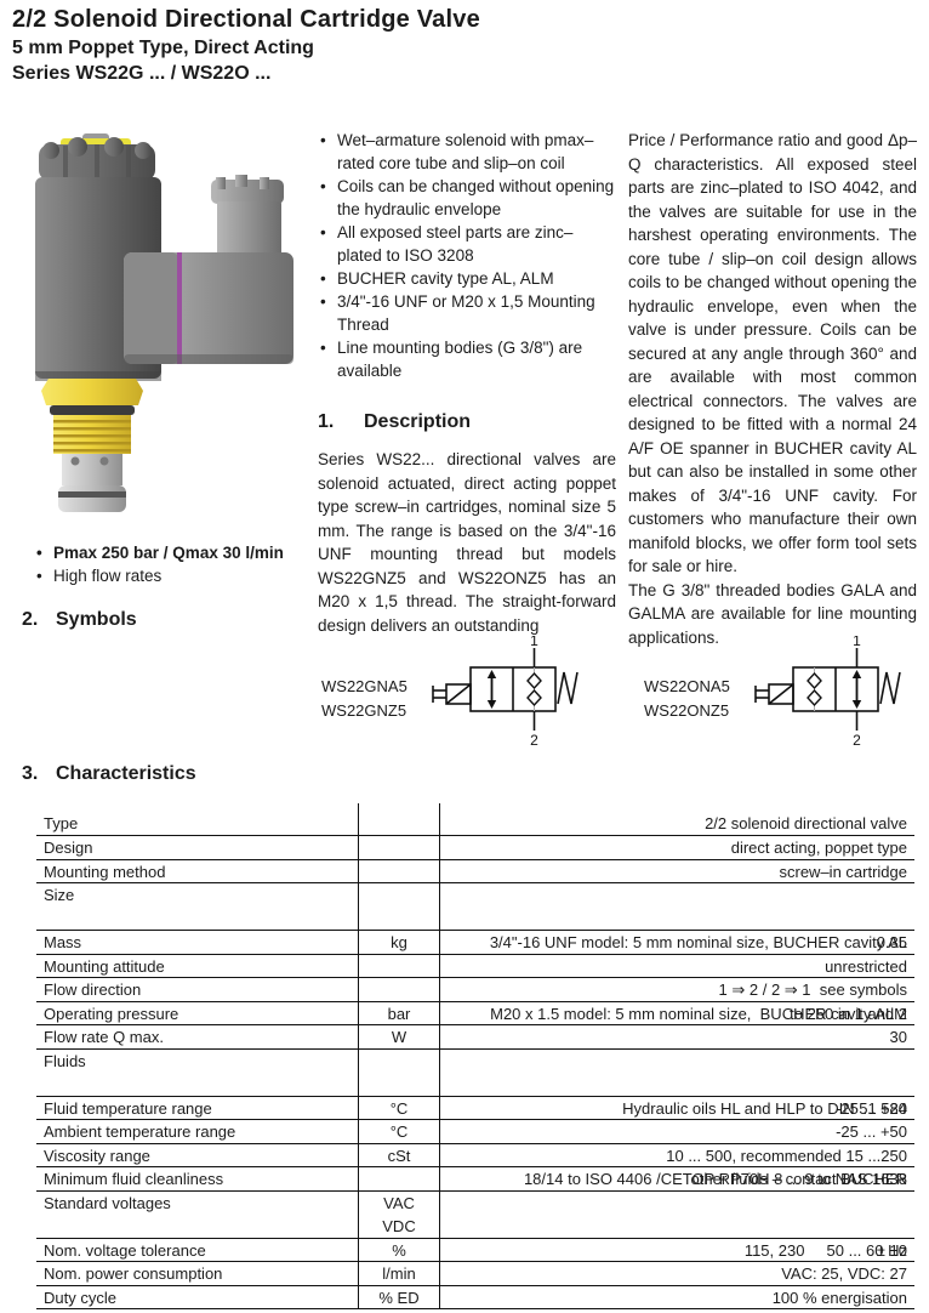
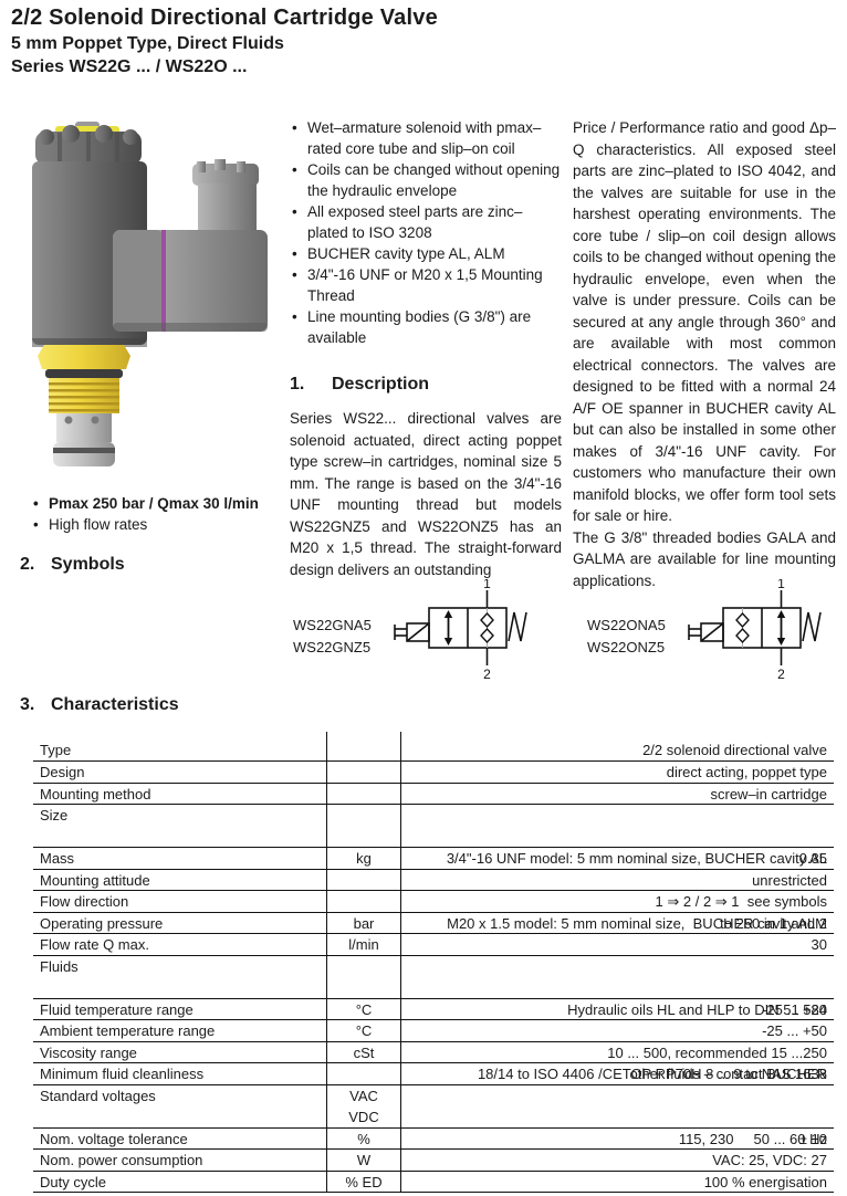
  2/2 Solenoid Directional Cartridge Valve
- 5 mm Poppet Type, Direct Acting
+ 5 mm Poppet Type, Direct Fluids
  Series WS22G ... / WS22O ...
  Pmax 250 bar / Qmax 30 l/min
  High flow rates
  Wet–armature solenoid with pmax–rated core tube and slip–on coil
  Coils can be changed without opening the hydraulic envelope
  All exposed steel parts are zinc–plated to ISO 3208
  BUCHER cavity type AL, ALM
  3/4"-16 UNF or M20 x 1,5 Mounting Thread
  Line mounting bodies (G 3/8") are available
  1. Description
  Series WS22... directional valves are solenoid actuated, direct acting poppet type screw–in cartridges, nominal size 5 mm. The range is based on the 3/4"-16 UNF mounting thread but models WS22GNZ5 and WS22ONZ5 has an M20 x 1,5 thread. The straight-forward design delivers an outstanding
  Price / Performance ratio and good Δp–Q characteristics. All exposed steel parts are zinc–plated to ISO 4042, and the valves are suitable for use in the harshest operating environments. The core tube / slip–on coil design allows coils to be changed without opening the hydraulic envelope, even when the valve is under pressure. Coils can be secured at any angle through 360° and are available with most common electrical connectors. The valves are designed to be fitted with a normal 24 A/F OE spanner in BUCHER cavity AL but can also be installed in some other makes of 3/4"-16 UNF cavity. For customers who manufacture their own manifold blocks, we offer form tool sets for sale or hire.
  The G 3/8" threaded bodies GALA and GALMA are available for line mounting applications.
  2. Symbols
  WS22GNA5
  WS22GNZ5
  1
  2
  WS22ONA5
  WS22ONZ5
  1
  2
  3. Characteristics
  Type
  2/2 solenoid directional valve
  Design
  direct acting, poppet type
  Mounting method
  screw–in cartridge
  Size
  3/4"-16 UNF model: 5 mm nominal size, BUCHER cavity AL
  M20 x 1.5 model: 5 mm nominal size, BUCHER cavity ALM
  Mass
  kg
  0.35
  Mounting attitude
  unrestricted
  Flow direction
  1 ⇒ 2 / 2 ⇒ 1 see symbols
  Operating pressure
  bar
  to 250 in 1 and 2
  Flow rate Q max.
- W
+ l/min
  30
  Fluids
  Hydraulic oils HL and HLP to DIN 51 524
  other fluids – contact BUCHER
  Fluid temperature range
  °C
  -25 ... +80
  Ambient temperature range
  °C
  -25 ... +50
  Viscosity range
  cSt
  10 ... 500, recommended 15 ...250
  Minimum fluid cleanliness
  18/14 to ISO 4406 /CETOP RP70H 8 ... 9 to NAS 1638
  Standard voltages
  VAC
  VDC
  115, 230 50 ... 60 Hz
  Nom. voltage tolerance
  %
  ± 10
  Nom. power consumption
- l/min
+ W
  VAC: 25, VDC: 27
  Duty cycle
  % ED
  100 % energisation
